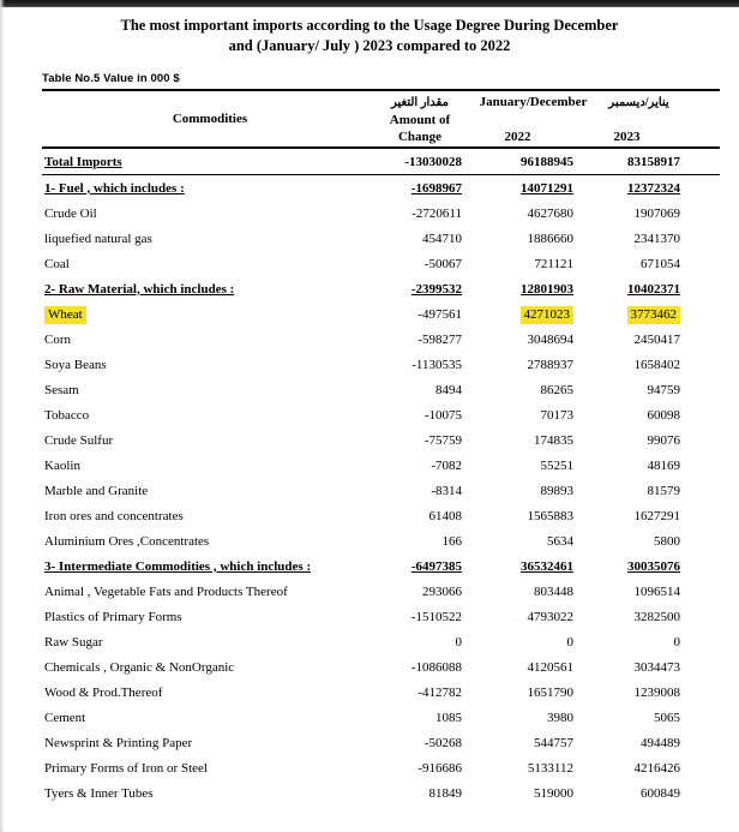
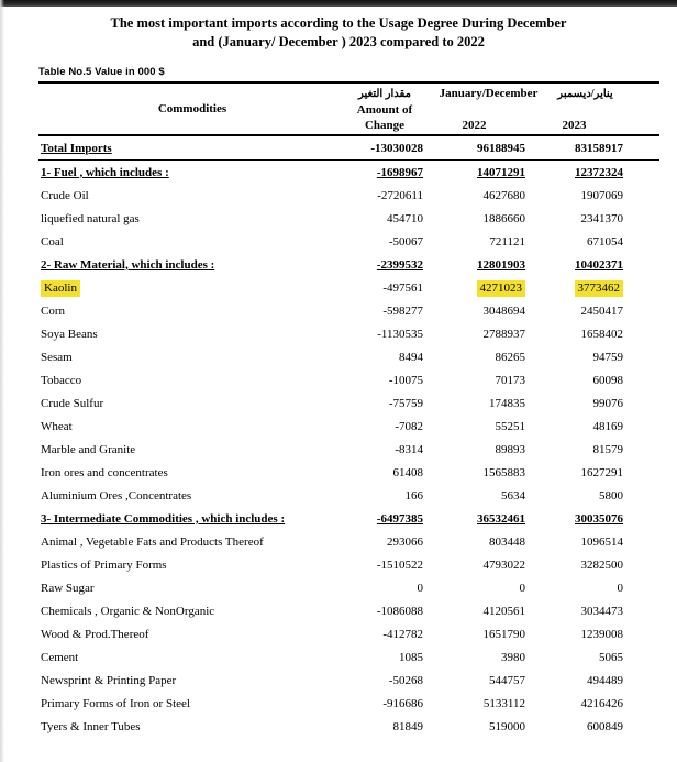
  The most important imports according to the Usage Degree During December
- and (January/ July ) 2023 compared to 2022
+ and (January/ December ) 2023 compared to 2022
  Table No.5 Value in 000 $
  Commodities	مقدار التغير Amount of Change	January/December 2022	يناير/ديسمبر 2023
  Total Imports	-13030028	96188945	83158917
  1- Fuel , which includes :	-1698967	14071291	12372324
  Crude Oil	-2720611	4627680	1907069
  liquefied natural gas	454710	1886660	2341370
  Coal	-50067	721121	671054
  2- Raw Material, which includes :	-2399532	12801903	10402371
- Wheat	-497561	4271023	3773462
+ Kaolin	-497561	4271023	3773462
  Corn	-598277	3048694	2450417
  Soya Beans	-1130535	2788937	1658402
  Sesam	8494	86265	94759
  Tobacco	-10075	70173	60098
  Crude Sulfur	-75759	174835	99076
- Kaolin	-7082	55251	48169
+ Wheat	-7082	55251	48169
  Marble and Granite	-8314	89893	81579
  Iron ores and concentrates	61408	1565883	1627291
  Aluminium Ores ,Concentrates	166	5634	5800
  3- Intermediate Commodities , which includes :	-6497385	36532461	30035076
  Animal , Vegetable Fats and Products Thereof	293066	803448	1096514
  Plastics of Primary Forms	-1510522	4793022	3282500
  Raw Sugar	0	0	0
  Chemicals , Organic & NonOrganic	-1086088	4120561	3034473
  Wood & Prod.Thereof	-412782	1651790	1239008
  Cement	1085	3980	5065
  Newsprint & Printing Paper	-50268	544757	494489
  Primary Forms of Iron or Steel	-916686	5133112	4216426
  Tyers & Inner Tubes	81849	519000	600849
